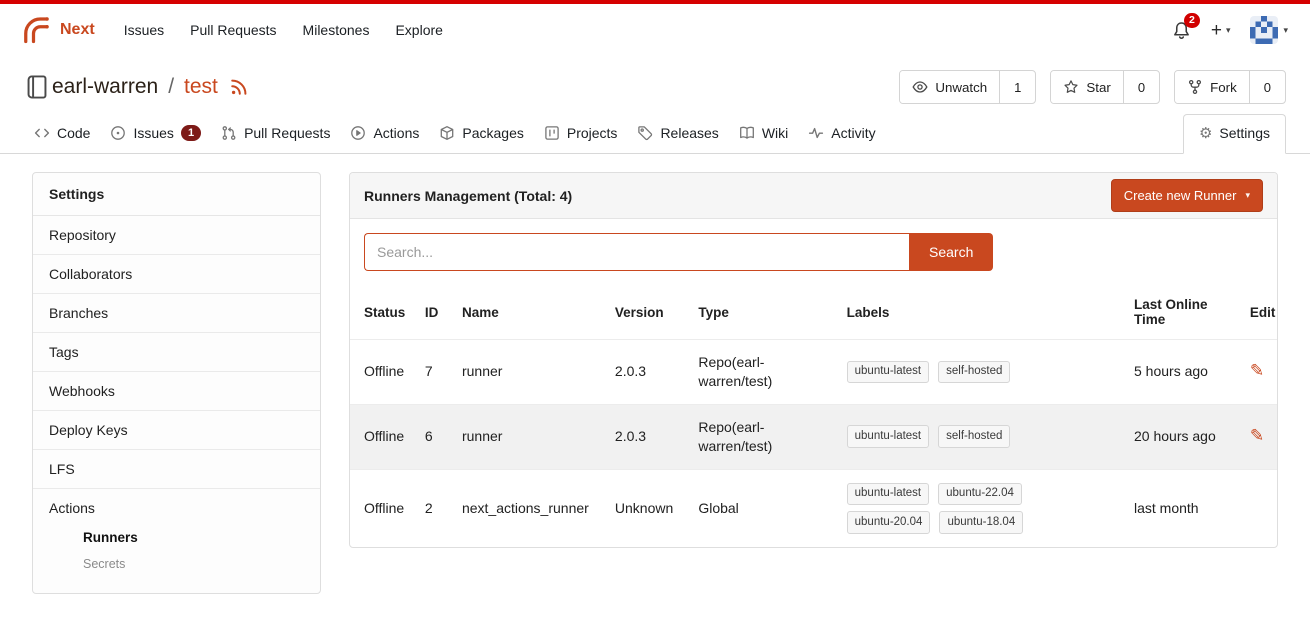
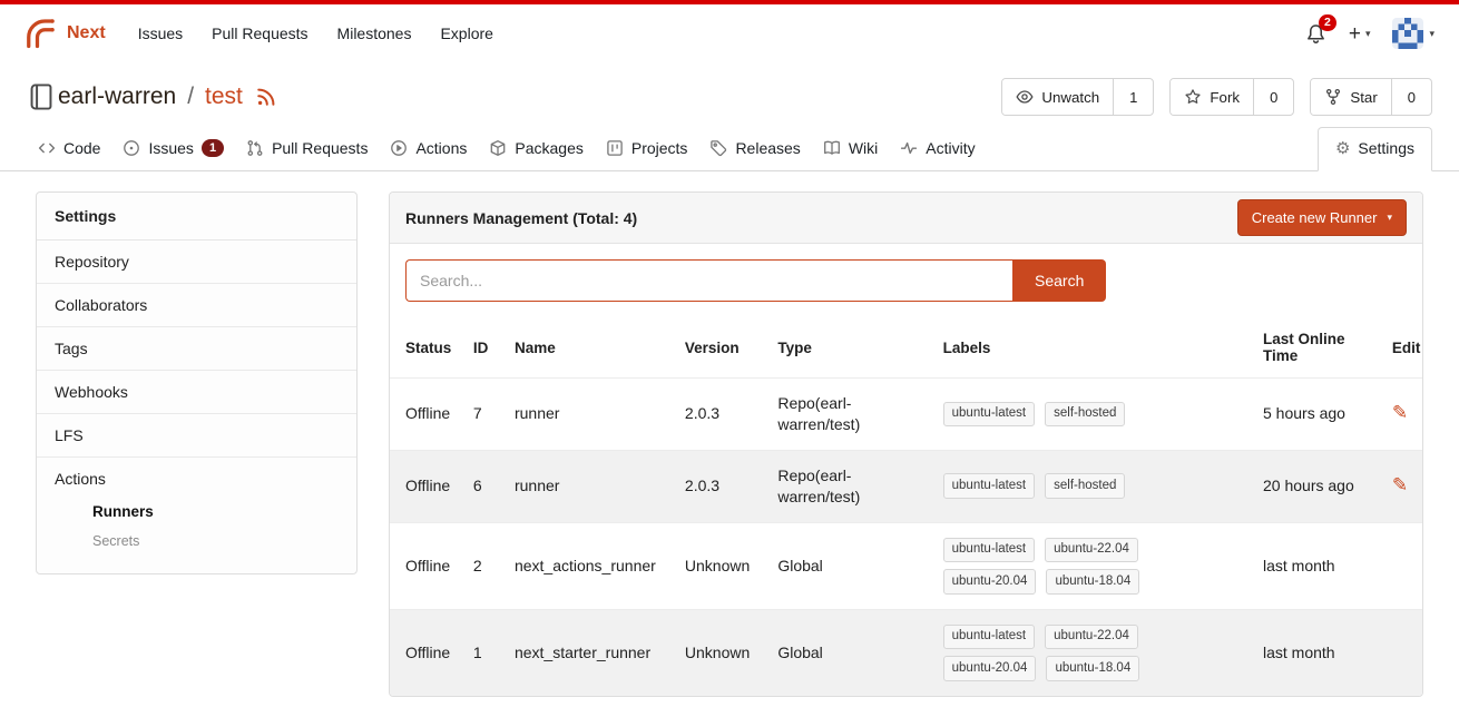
  Next
  Issues
  Pull Requests
  Milestones
  Explore
  2
  +
  ▾
  ▾
  earl-warren
  /
  test
  Unwatch
  1
- Star
+ Fork
  0
- Fork
+ Star
  0
  Code
  Issues
  1
  Pull Requests
  Actions
  Packages
  Projects
  Releases
  Wiki
  Activity
  ⚙
  Settings
  Settings
  Repository
  Collaborators
- Branches
  Tags
  Webhooks
- Deploy Keys
  LFS
  Actions
  Runners
  Secrets
  Runners Management (Total: 4)
  Create new Runner
  ▾
  Search...
  Search
  Status	ID	Name	Version	Type	Labels	Last Online Time	Edit
  Offline	7	runner	2.0.3	Repo(earl-warren/test)	ubuntu-latest self-hosted	5 hours ago	✎
  Offline	6	runner	2.0.3	Repo(earl-warren/test)	ubuntu-latest self-hosted	20 hours ago	✎
  Offline	2	next_actions_runner	Unknown	Global	ubuntu-latest ubuntu-22.04 ubuntu-20.04 ubuntu-18.04	last month
+ Offline	1	next_starter_runner	Unknown	Global	ubuntu-latest ubuntu-22.04 ubuntu-20.04 ubuntu-18.04	last month
